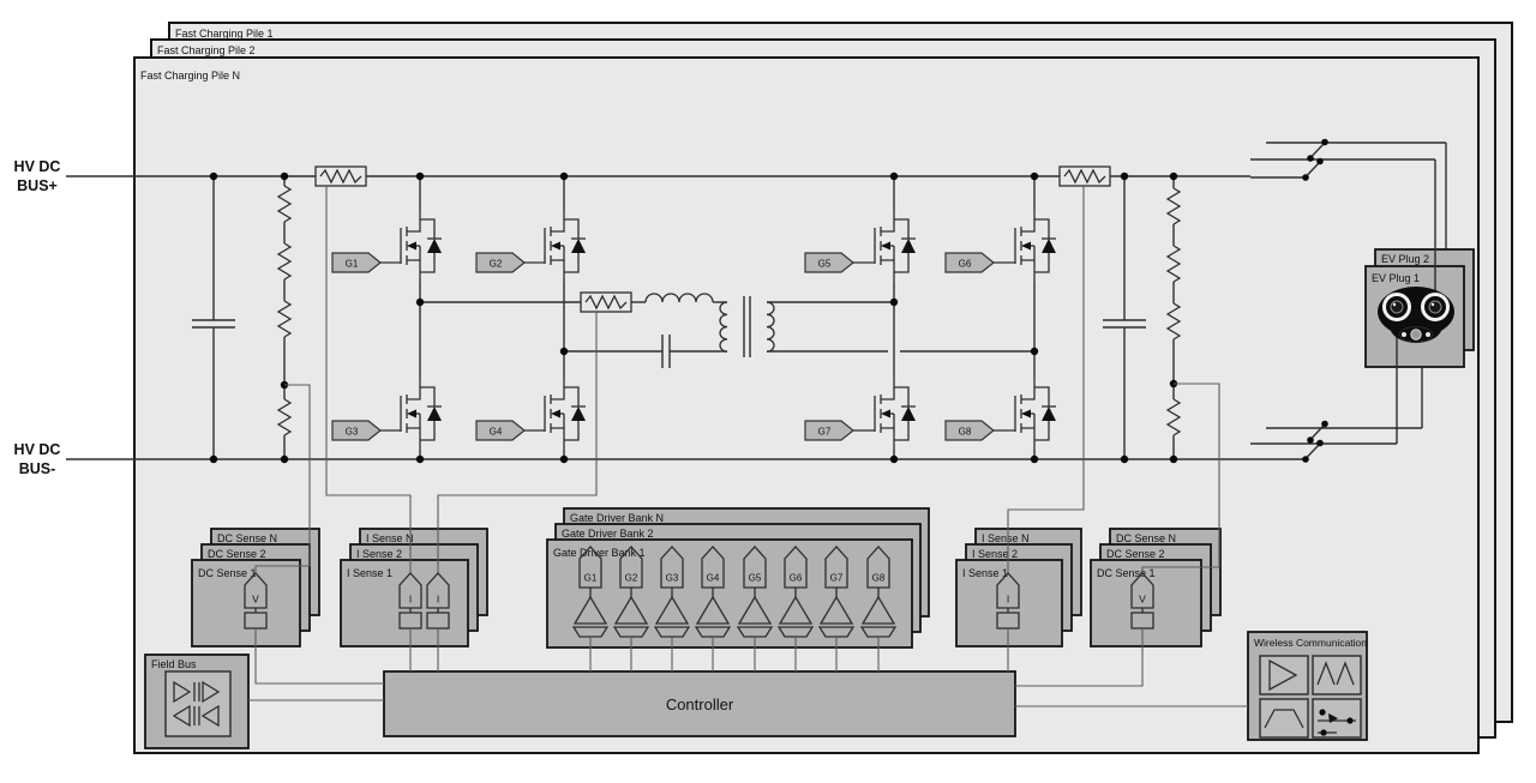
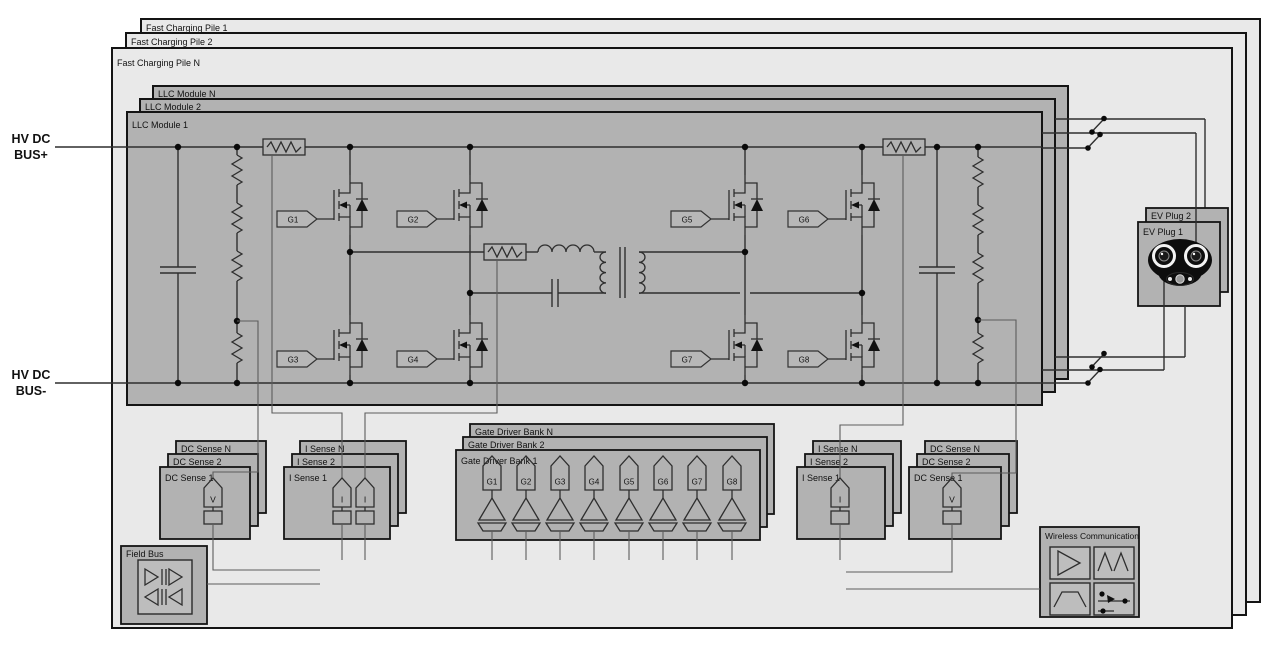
  Fast Charging Pile 1
  Fast Charging Pile 2
  Fast Charging Pile N
+ LLC Module N
+ LLC Module 2
+ LLC Module 1
  HV DC
  BUS+
  HV DC
  BUS-
  EV Plug 2
  EV Plug 1
  G1
  G2
  G3
  G4
  G5
  G6
  G7
  G8
  DC Sense N
  DC Sense 2
  DC Sense 1
  I Sense N
  I Sense 2
  I Sense 1
  Gate Driver Bank N
  Gate Driver Bank 2
  Gate Drier Bank 1
  G1
  G2
  G3
  G4
  G5
  G6
  G7
  G8
  I Sense N
  I Sense 2
  I Sense 1
  DC Sense N
  DC Sense 2
  DC Sens 1
  V
  I
  I
  I
  V
  Field Bus
- Controller
  Wireless Communication
